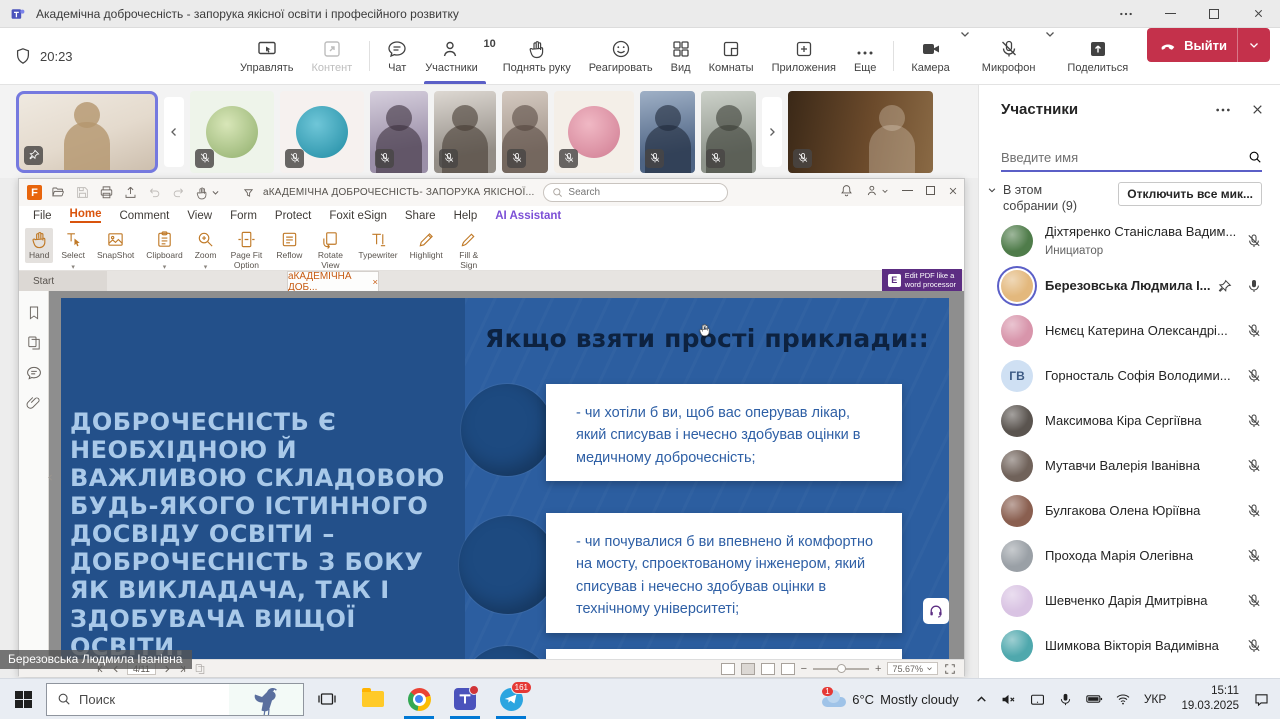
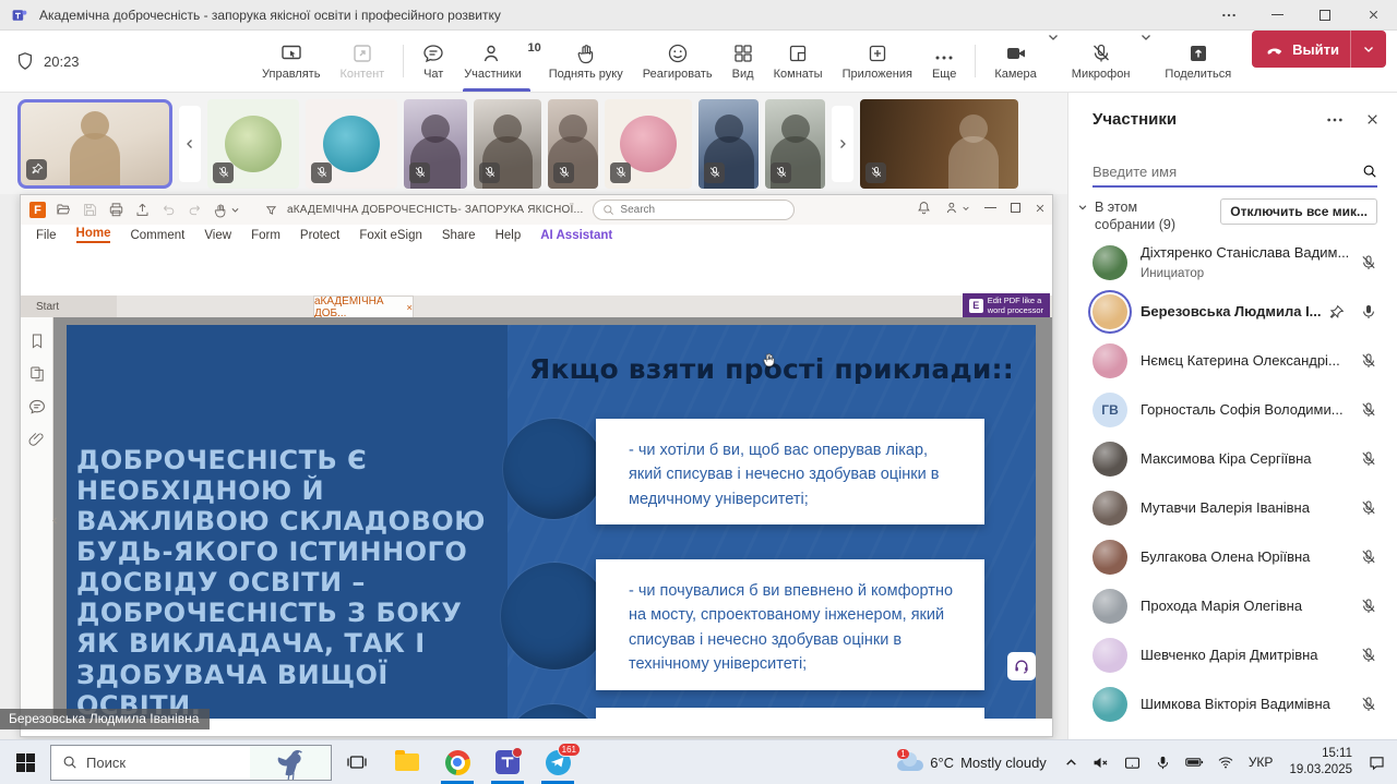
  Академічна доброчесність - запорука якісної освіти і професійного розвитку
  20:23
  Управлять
  Контент
  Чат
  10
  Участники
  Поднять руку
  Реагировать
  Вид
  Комнаты
  Приложения
  Еще
  Камера
  Микрофон
  Поделиться
  Выйти
  F
  аКАДЕМІЧНА ДОБРОЧЕСНІСТЬ- ЗАПОРУКА ЯКІСНОЇ...
  Search
  File
  Home
  Comment
  View
  Form
  Protect
  Foxit eSign
  Share
  Help
  AI Assistant
- Hand
- Select
- SnapShot
- Clipboard
- Zoom
- Page Fit Option
- Reflow
- Rotate View
- Typewriter
- Highlight
- Fill & Sign
  Start
  аКАДЕМІЧНА ДОБ...
  E
  Edit PDF like a
  word processor
  ДОБРОЧЕСНІСТЬ Є НЕОБХІДНОЮ Й ВАЖЛИВОЮ СКЛАДОВОЮ БУДЬ-ЯКОГО ІСТИННОГО ДОСВІДУ ОСВІТИ – ДОБРОЧЕСНІСТЬ З БОКУ ЯК ВИКЛАДАЧА, ТАК І ЗДОБУВАЧА ВИЩОЇ ОСВІТИ.
  Якщо взяти прості приклади::
- - чи хотіли б ви, щоб вас оперував лікар, який списував і нечесно здобував оцінки в медичному доброчесність;
+ - чи хотіли б ви, щоб вас оперував лікар, який списував і нечесно здобував оцінки в медичному університеті;
  - чи почувалися б ви впевнено й комфортно на мосту, спроектованому інженером, який списував і нечесно здобував оцінки в технічному університеті;
- 4/11
- −
- +
- 75.67%
  Березовська Людмила Іванівна
  Участники
  Введите имя
  В этом собрании (9)
  Отключить все мик...
  Діхтяренко Станіслава Вадим...
  Инициатор
  Березовська Людмила І...
  Нємєц Катерина Олександрі...
  ГВ
  Горносталь Софія Володими...
  Максимова Кіра Сергіївна
  Мутавчи Валерія Іванівна
  Булгакова Олена Юріївна
  Прохода Марія Олегівна
  Шевченко Дарія Дмитрівна
  Шимкова Вікторія Вадимівна
  Поиск
  161
  1
  6°C
  Mostly cloudy
  УКР
  15:11
  19.03.2025
